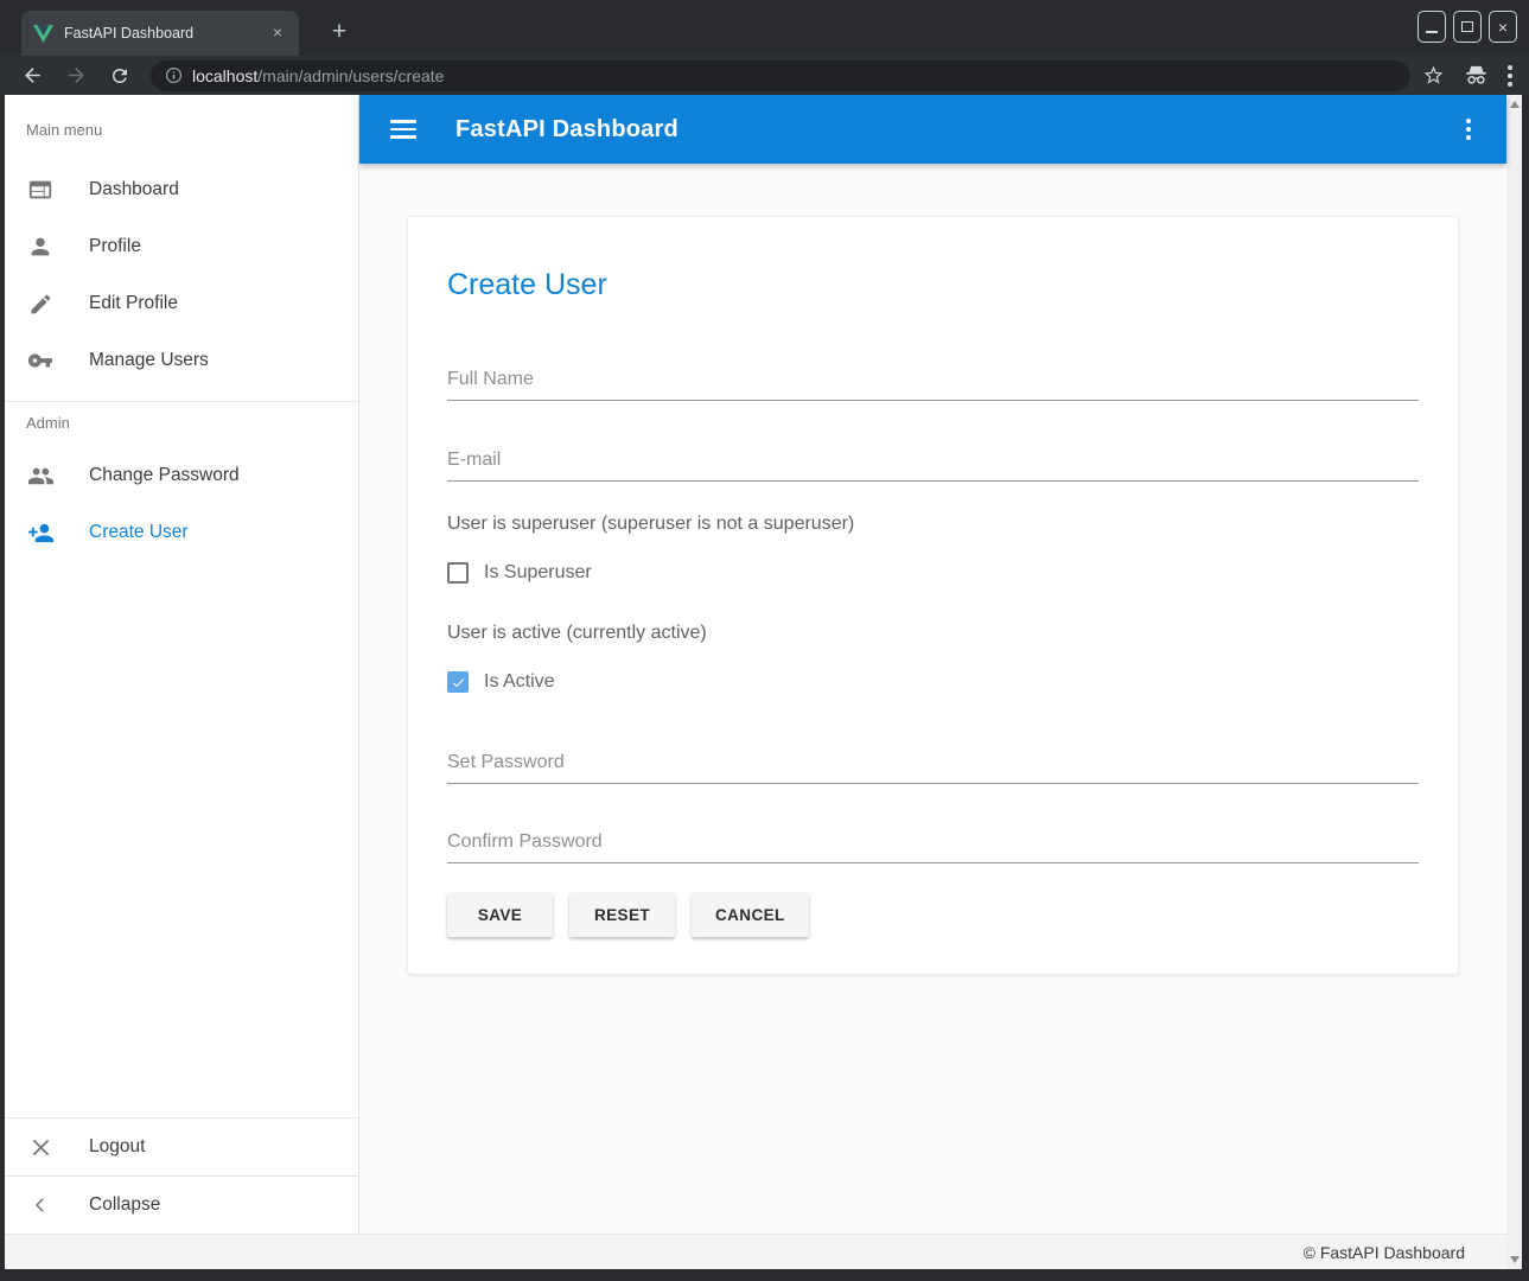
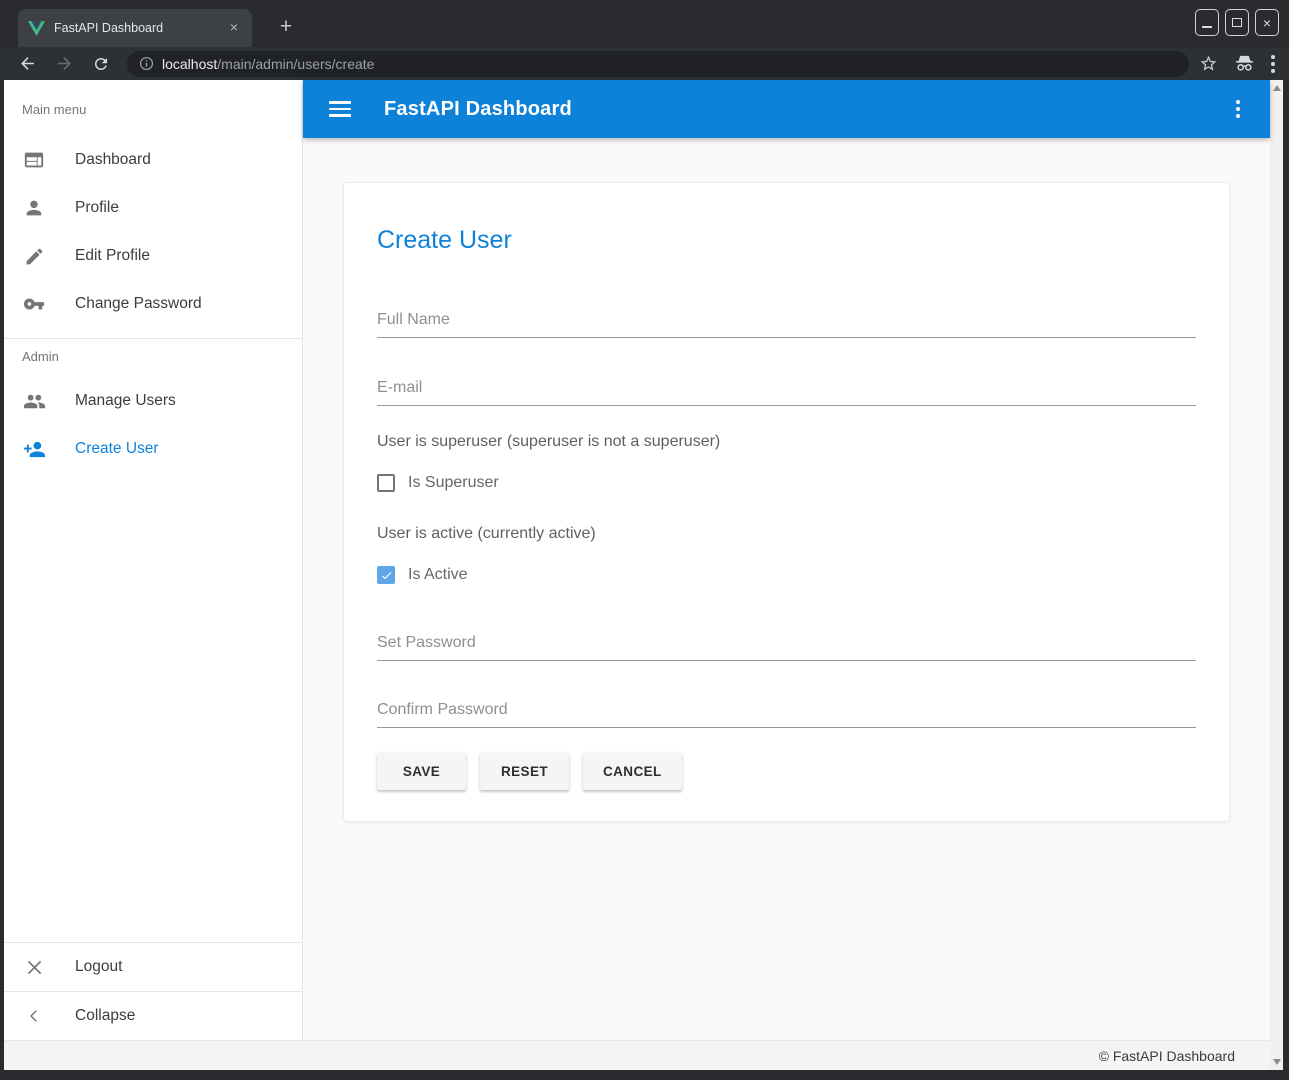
  FastAPI Dashboard
  ×
  +
  ×
  localhost/main/admin/users/create
  Main menu
  Dashboard
  Profile
  Edit Profile
- Manage Users
+ Change Password
  Admin
- Change Password
+ Manage Users
  Create User
  Logout
  Collapse
  FastAPI Dashboard
  Create User
  Full Name
  E-mail
  User is superuser (superuser is not a superuser)
  Is Superuser
  User is active (currently active)
  Is Active
  Set Password
  Confirm Password
  SAVE
  RESET
  CANCEL
  © FastAPI Dashboard
